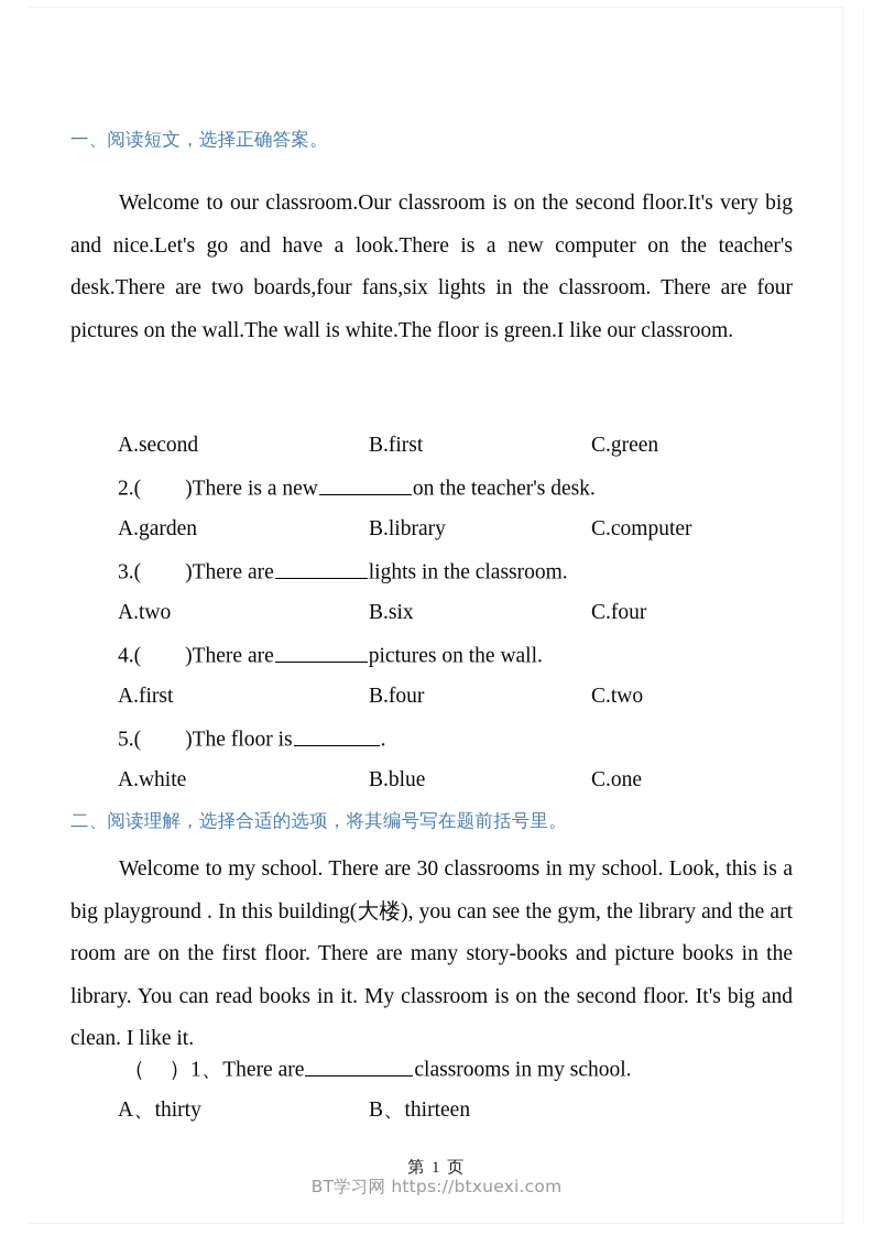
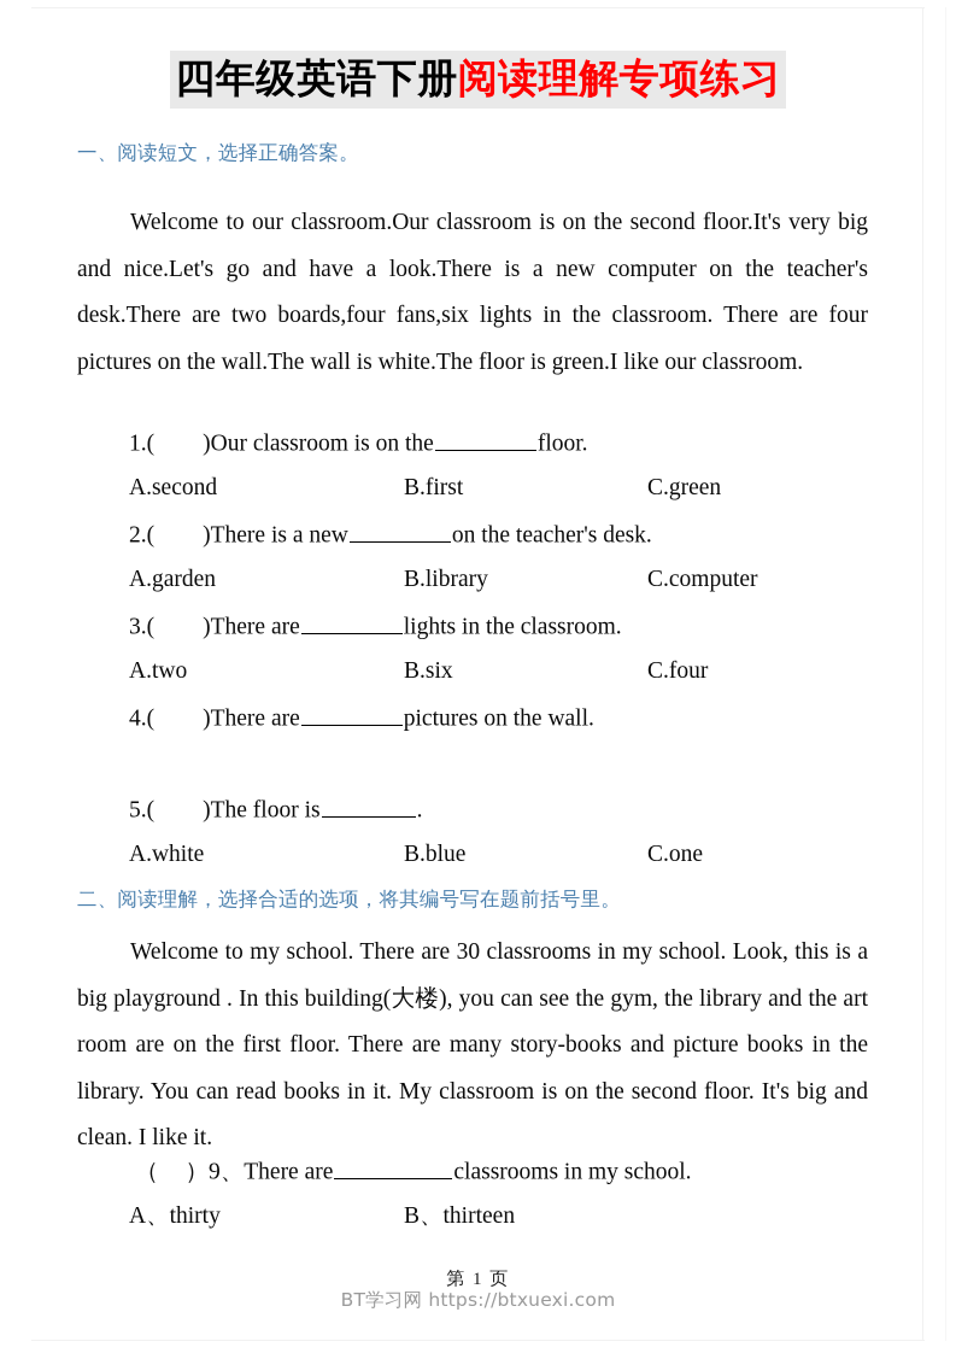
+ 四年级英语下册阅读理解专项练习
  一、阅读短文，选择正确答案。
  Welcome to our classroom.Our classroom is on the second floor.It's very big and nice.Let's go and have a look.There is a new computer on the teacher's desk.There are two boards,four fans,six lights in the classroom. There are four pictures on the wall.The wall is white.The floor is green.I like our classroom.
+ 1.( )Our classroom is on the floor.
  A.second B.first C.green
  2.( )There is a new on the teacher's desk.
  A.garden B.library C.computer
  3.( )There are lights in the classroom.
  A.two B.six C.four
  4.( )There are pictures on the wall.
- A.first B.four C.two
  5.( )The floor is .
  A.white B.blue C.one
  二、阅读理解，选择合适的选项，将其编号写在题前括号里。
  Welcome to my school. There are 30 classrooms in my school. Look, this is a big playground . In this building(大楼), you can see the gym, the library and the art room are on the first floor. There are many story-books and picture books in the library. You can read books in it. My classroom is on the second floor. It's big and clean. I like it.
- （ ）1、There are classrooms in my school.
+ （ ）9、There are classrooms in my school.
  A、thirty B、thirteen
  第 1 页
  BT学习网 https://btxuexi.com
